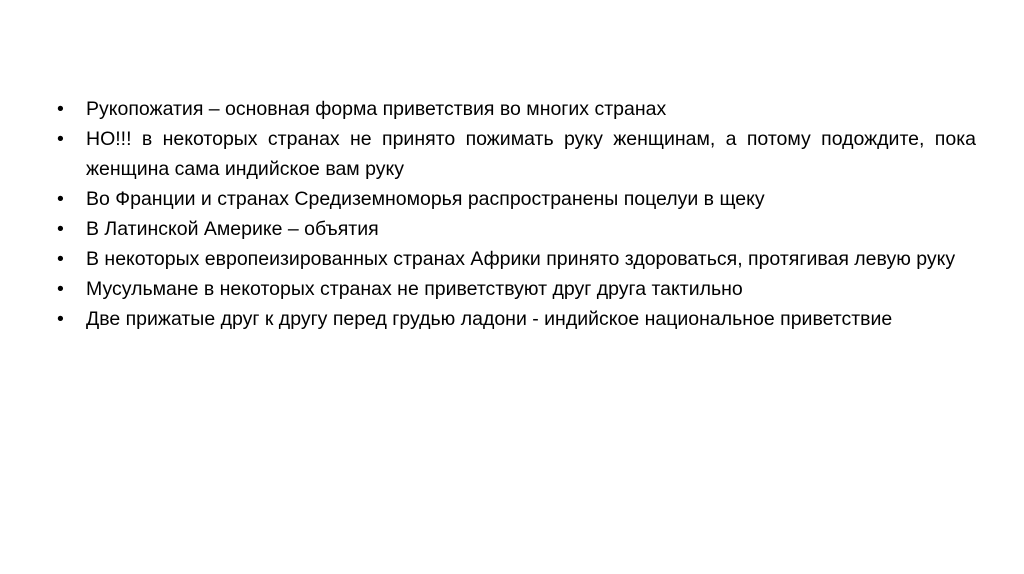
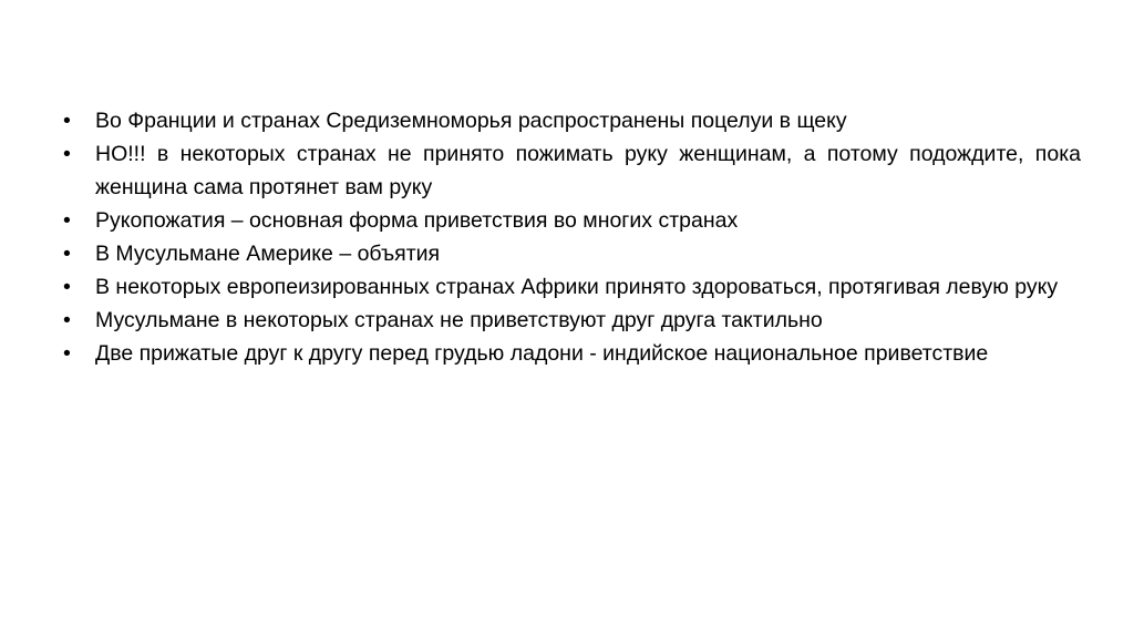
  •
- Рукопожатия – основная форма приветствия во многих странах
+ Во Франции и странах Средиземноморья распространены поцелуи в щеку
  •
- НО!!! в некоторых странах не принято пожимать руку женщинам, а потому подождите, пока женщина сама индийское вам руку
+ НО!!! в некоторых странах не принято пожимать руку женщинам, а потому подождите, пока женщина сама протянет вам руку
  •
- Во Франции и странах Средиземноморья распространены поцелуи в щеку
+ Рукопожатия – основная форма приветствия во многих странах
  •
- В Латинской Америке – объятия
+ В Мусульмане Америке – объятия
  •
  В некоторых европеизированных странах Африки принято здороваться, протягивая левую руку
  •
  Мусульмане в некоторых странах не приветствуют друг друга тактильно
  •
  Две прижатые друг к другу перед грудью ладони - индийское национальное приветствие
